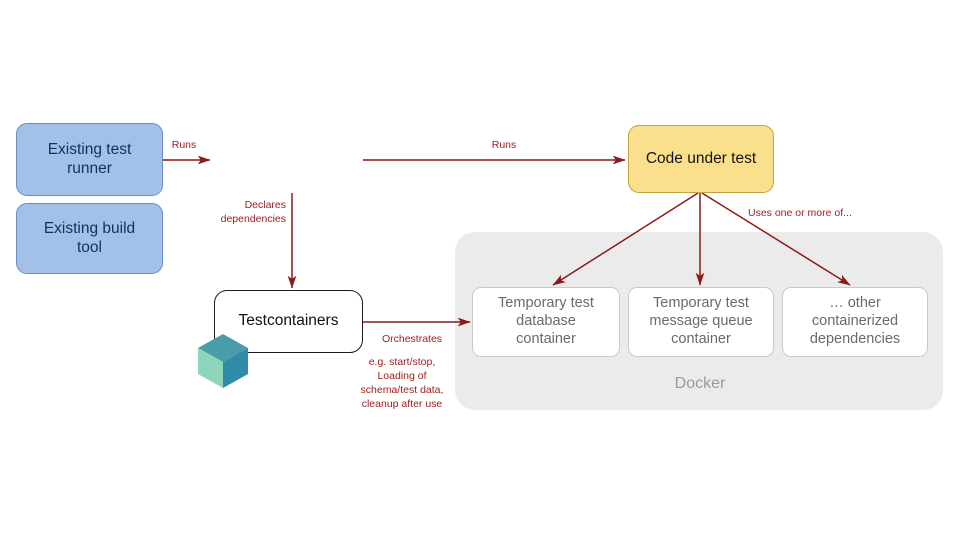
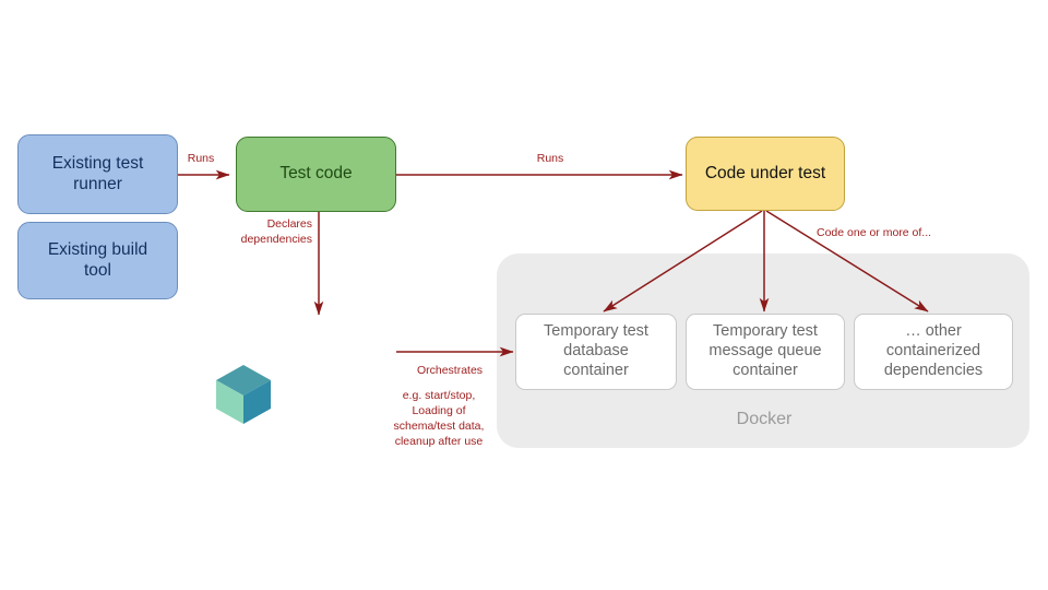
  Docker
  Runs
  Runs
  Declares
  dependencies
  Orchestrates
  e.g. start/stop,
  Loading of
  schema/test data,
  cleanup after use
- Uses one or more of...
+ Code one or more of...
  Existing test
  runner
  Existing build
  tool
+ Test code
  Code under test
- Testcontainers
  Temporary test
  database
  container
  Temporary test
  message queue
  container
  … other
  containerized
  dependencies
